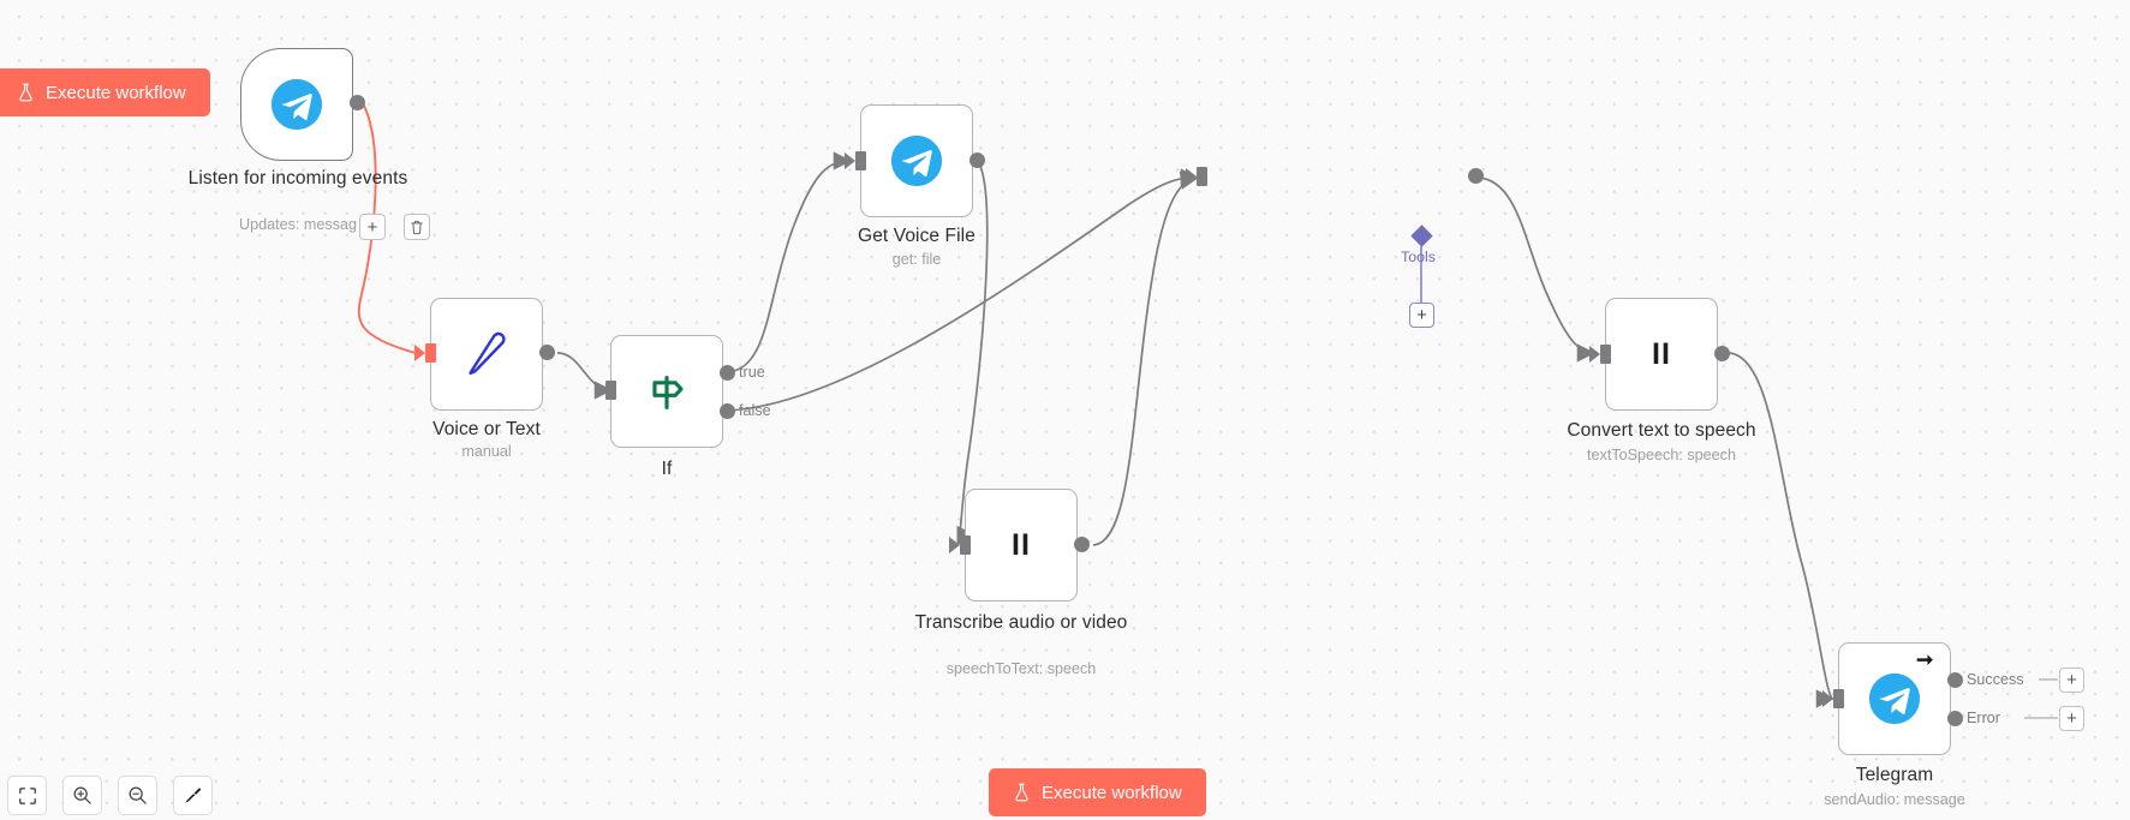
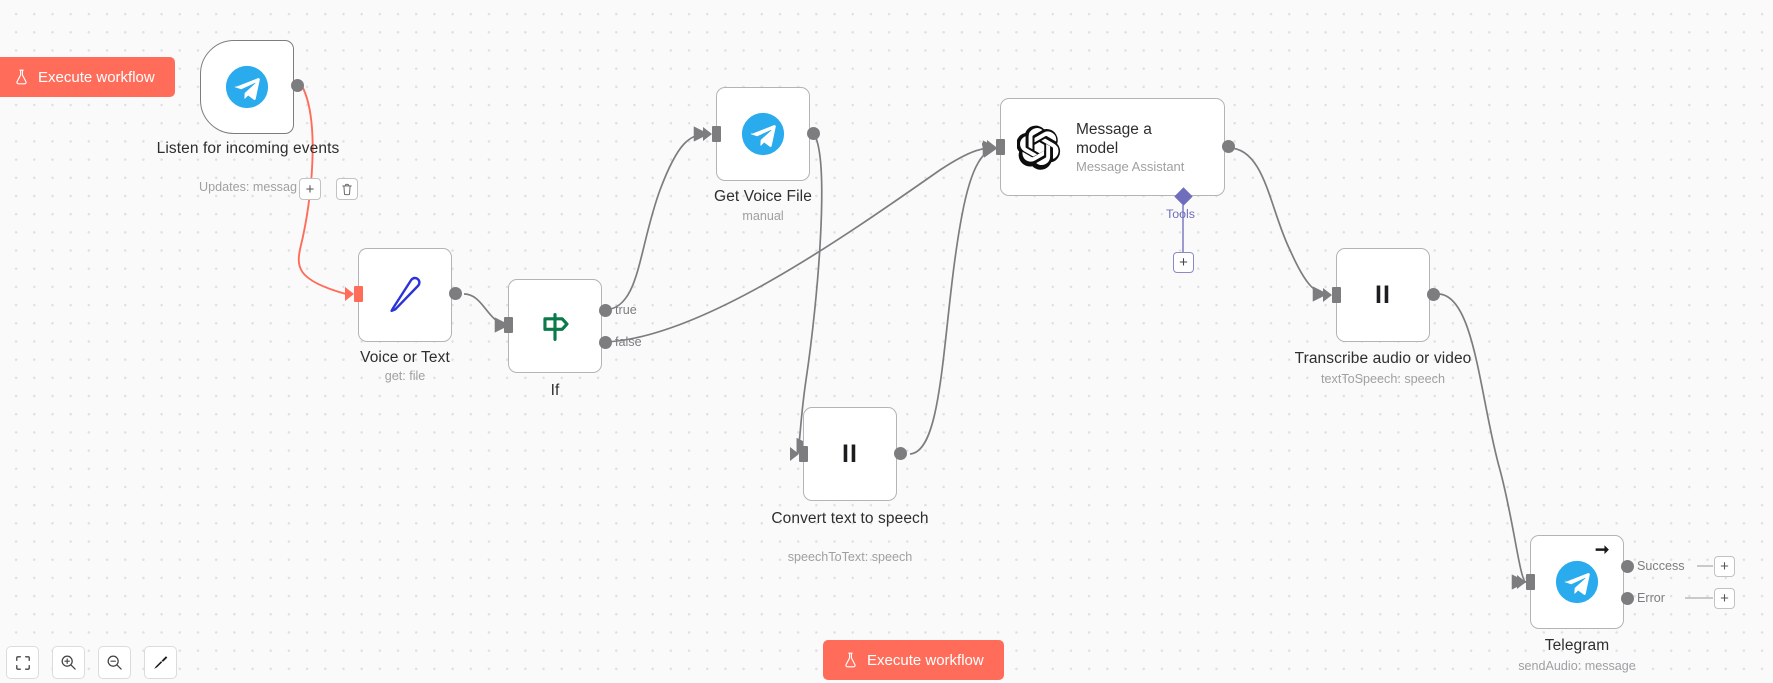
  Execute workflow
  Listen for incoming events
  Updates: messag
  +
  Voice or Text
- manual
+ get: file
  true
  false
  If
  Get Voice File
- get: file
+ manual
  II
- Transcribe audio or video
+ Convert text to speech
  speechToText: speech
+ Message a model
+ Message Assistant
  Tools
  +
  II
- Convert text to speech
+ Transcribe audio or video
  textToSpeech: speech
  ➞
  Success
  Error
  +
  +
  Telegram
  sendAudio: message
  Execute workflow
